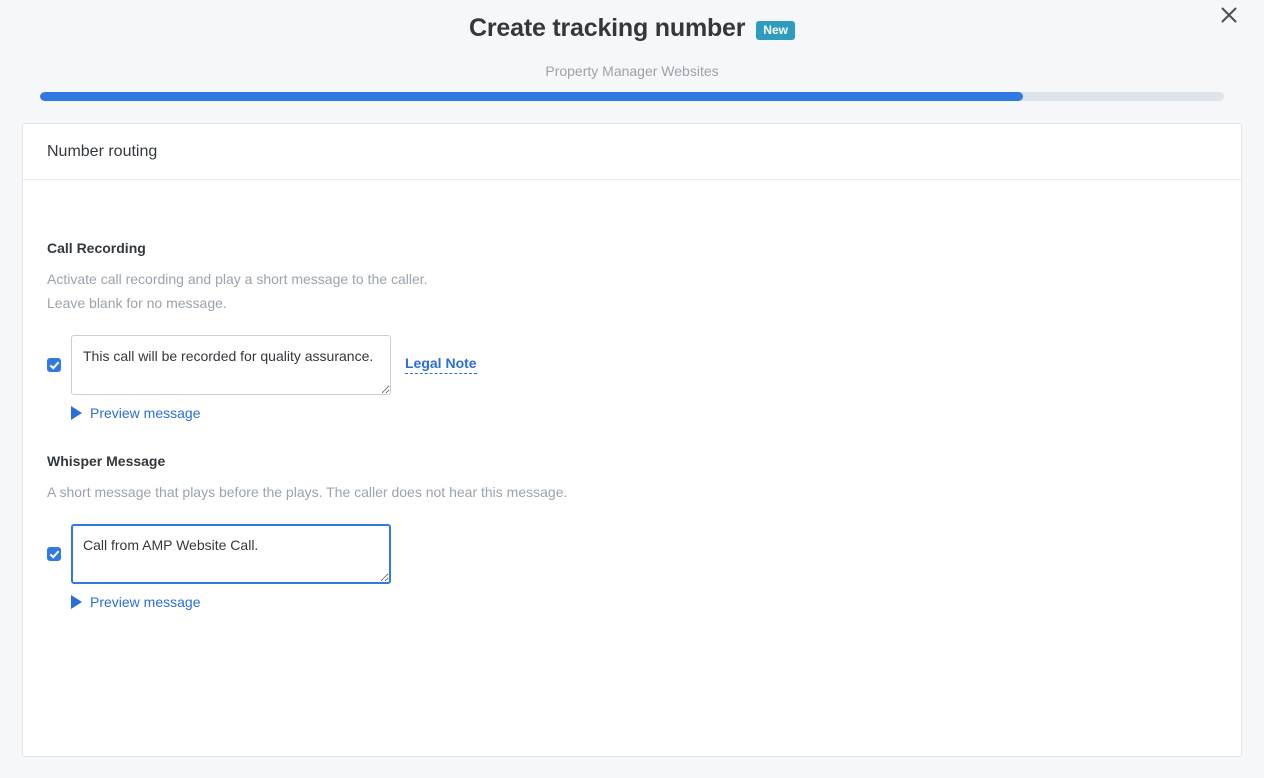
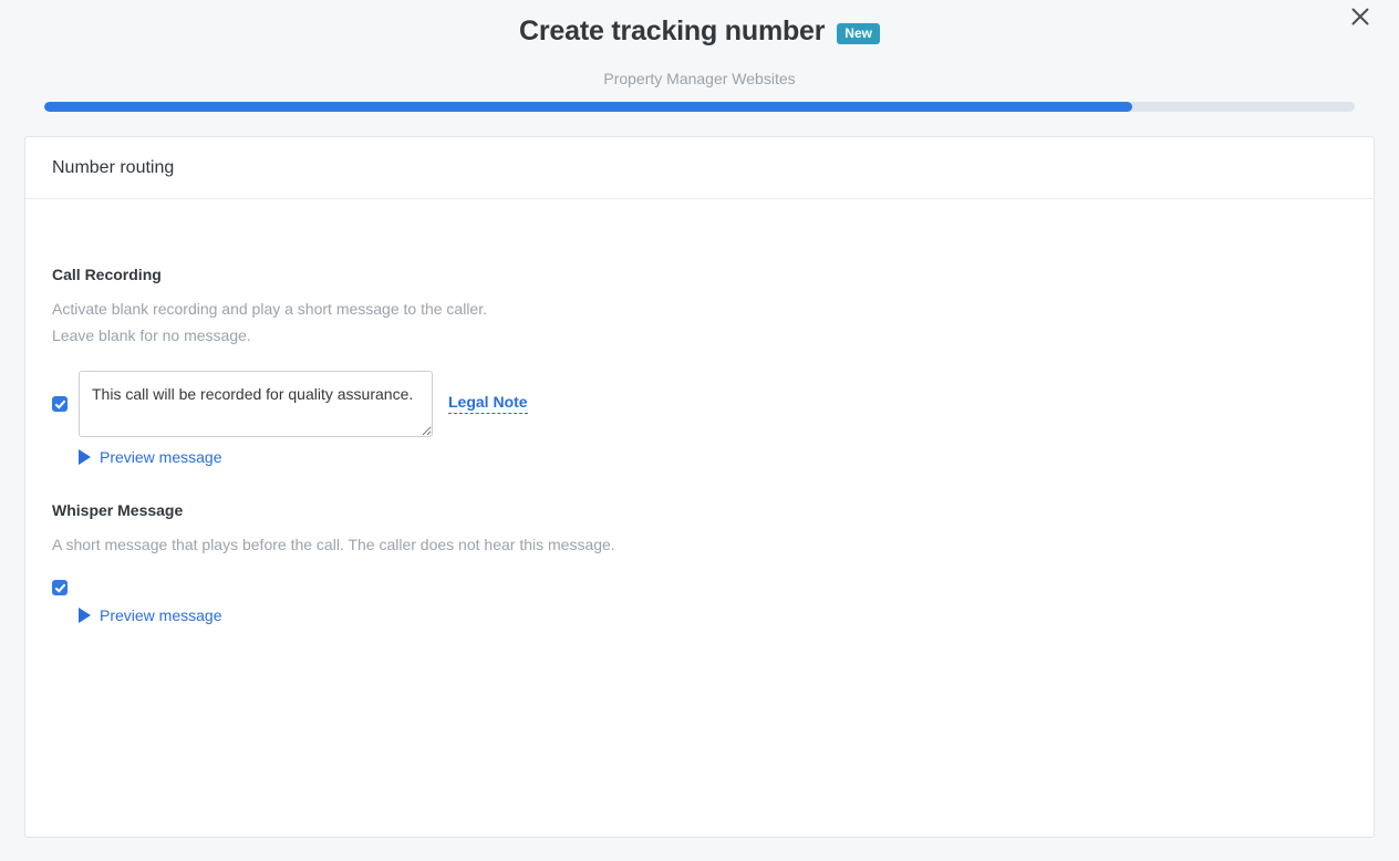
  Create tracking number
  New
  Property Manager Websites
  Number routing
  Call Recording
- Activate call recording and play a short message to the caller.
+ Activate blank recording and play a short message to the caller.
  Leave blank for no message.
  This call will be recorded for quality assurance.
  Legal Note
  Preview message
  Whisper Message
- A short message that plays before the plays. The caller does not hear this message.
+ A short message that plays before the call. The caller does not hear this message.
- Call from AMP Website Call.
  Preview message
